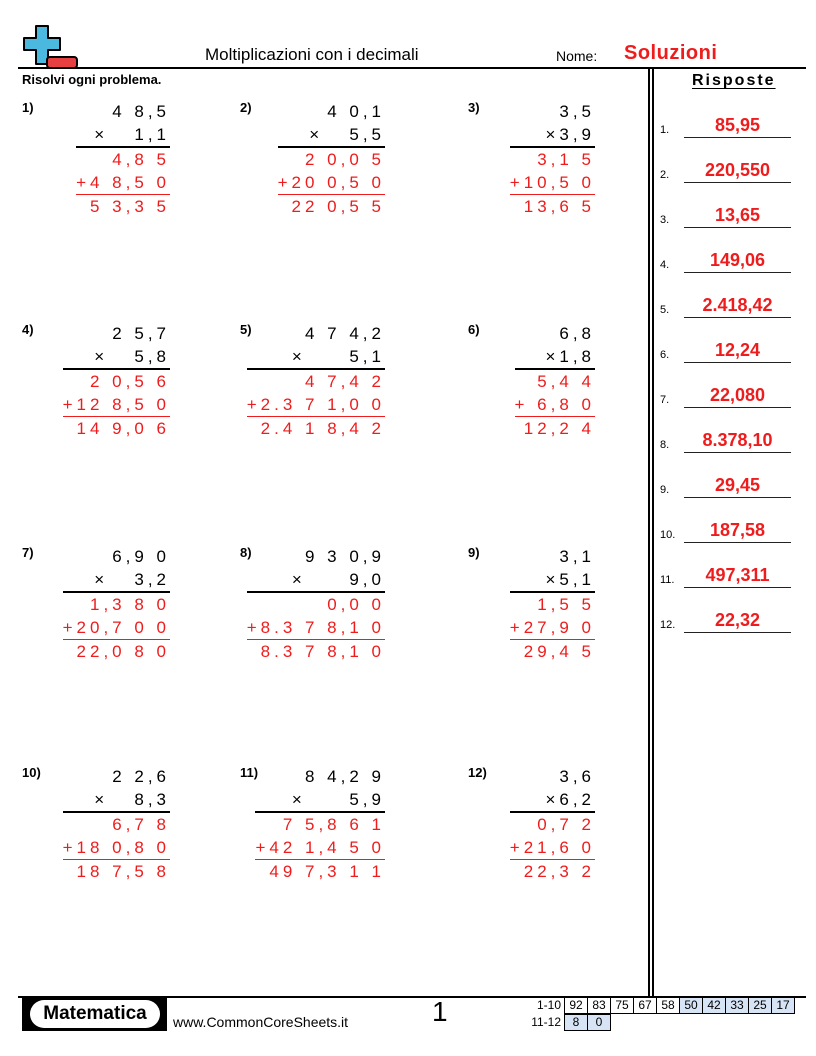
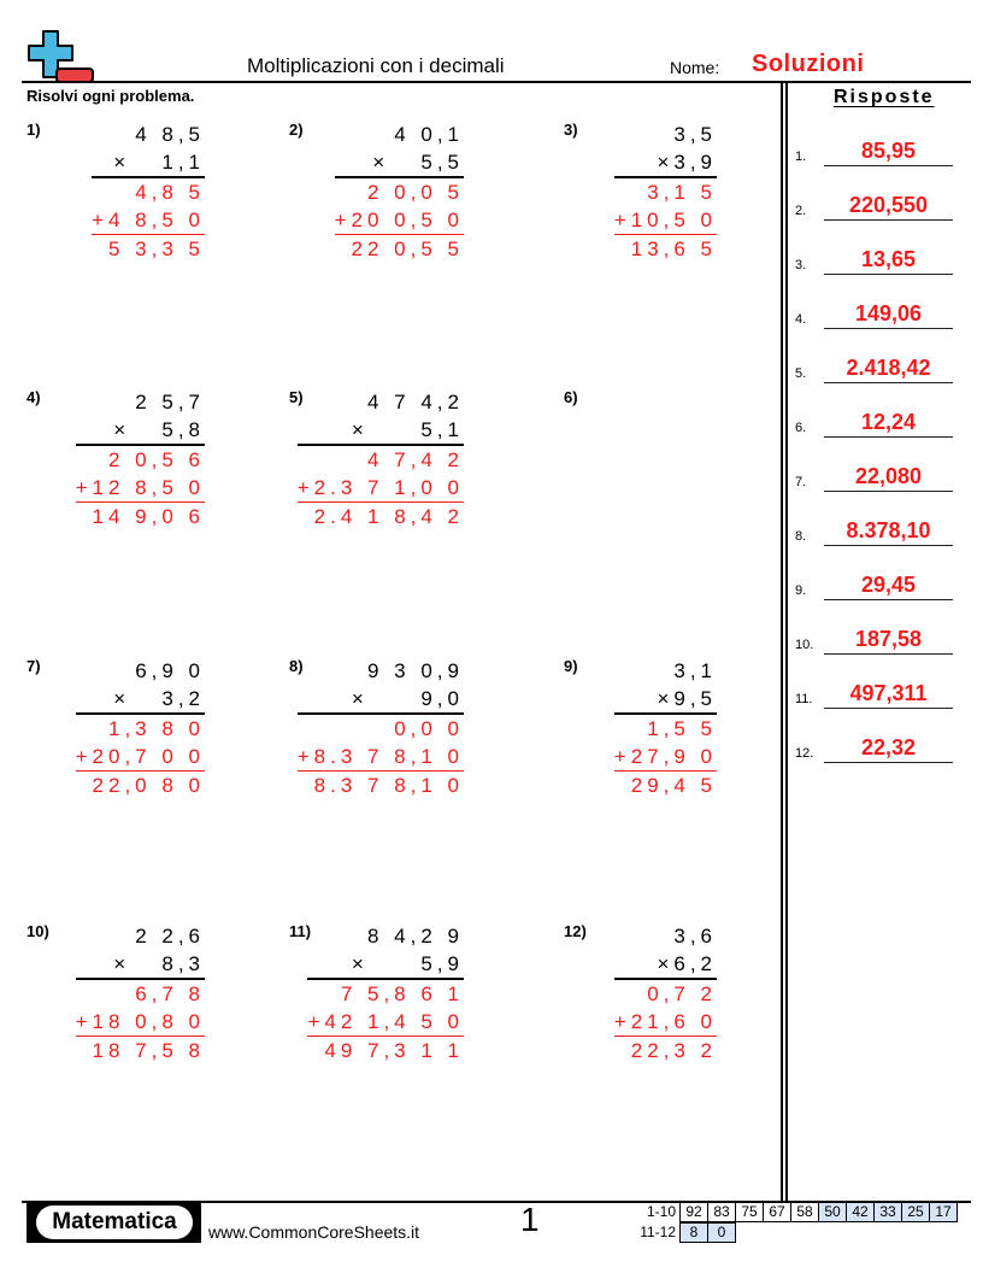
  Moltiplicazioni con i decimali
  Nome:
  Soluzioni
  Risolvi ogni problema.
  Risposte
  1)
  4 8,5
  × 1,1
  4,8 5
  +4 8,5 0
  5 3,3 5
  2)
  4 0,1
  × 5,5
  2 0,0 5
  +20 0,5 0
  22 0,5 5
  3)
  3,5
  ×3,9
  3,1 5
  +10,5 0
  13,6 5
  4)
  2 5,7
  × 5,8
  2 0,5 6
  +12 8,5 0
  14 9,0 6
  5)
  4 7 4,2
  × 5,1
  4 7,4 2
  +2.3 7 1,0 0
  2.4 1 8,4 2
  6)
- 6,8
- ×1,8
- 5,4 4
- + 6,8 0
- 12,2 4
  7)
  6,9 0
  × 3,2
  1,3 8 0
  +20,7 0 0
  22,0 8 0
  8)
  9 3 0,9
  × 9,0
  0,0 0
  +8.3 7 8,1 0
  8.3 7 8,1 0
  9)
  3,1
- ×5,1
+ ×9,5
  1,5 5
  +27,9 0
  29,4 5
  10)
  2 2,6
  × 8,3
  6,7 8
  +18 0,8 0
  18 7,5 8
  11)
  8 4,2 9
  × 5,9
  7 5,8 6 1
  +42 1,4 5 0
  49 7,3 1 1
  12)
  3,6
  ×6,2
  0,7 2
  +21,6 0
  22,3 2
  1.
  85,95
  2.
  220,550
  3.
  13,65
  4.
  149,06
  5.
  2.418,42
  6.
  12,24
  7.
  22,080
  8.
  8.378,10
  9.
  29,45
  10.
  187,58
  11.
  497,311
  12.
  22,32
  Matematica
  www.CommonCoreSheets.it
  1
  1-10
  92
  83
  75
  67
  58
  50
  42
  33
  25
  17
  11-12
  8
  0
